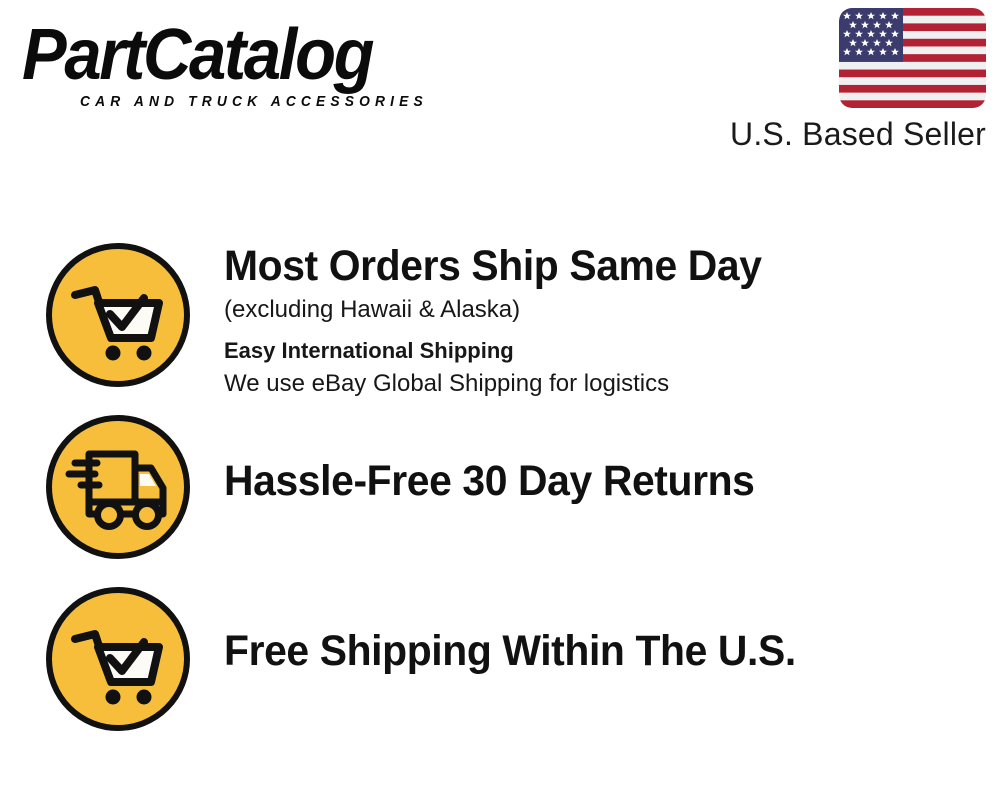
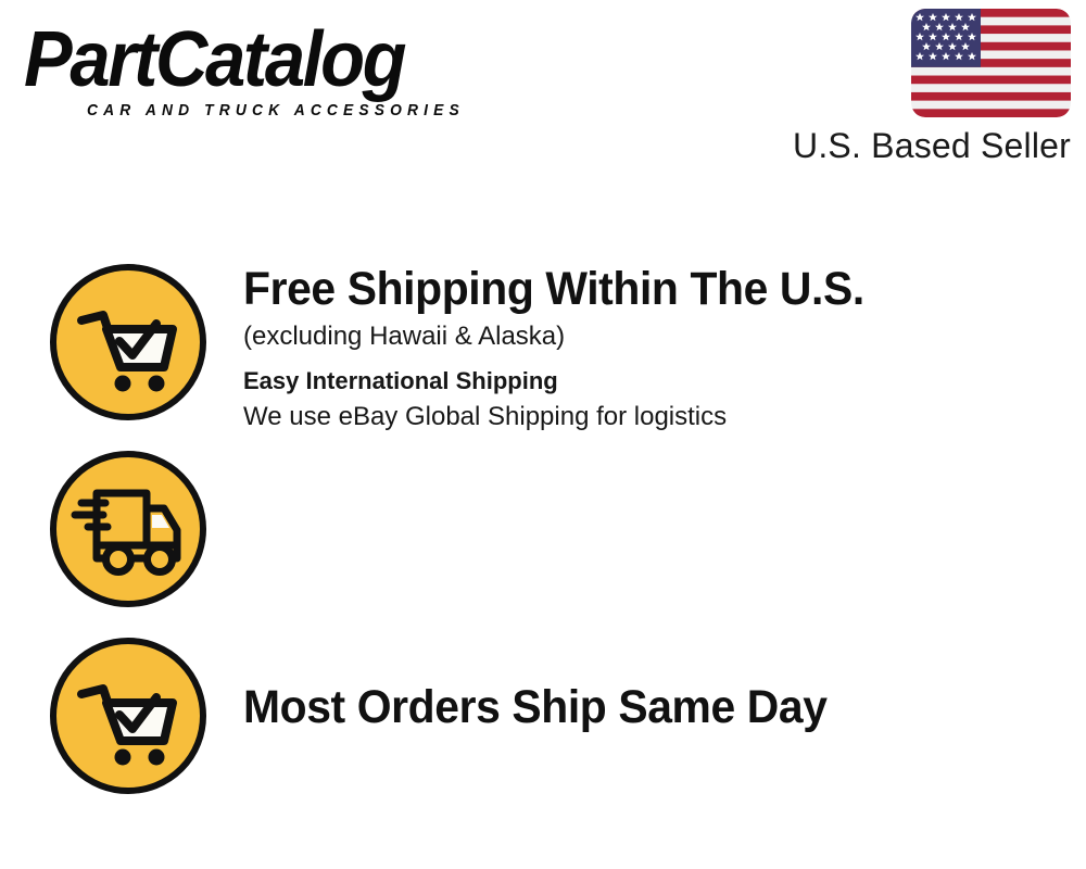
  PartCatalog
  CAR AND TRUCK ACCESSORIES
  U.S. Based Seller
- Most Orders Ship Same Day
+ Free Shipping Within The U.S.
  (excluding Hawaii & Alaska)
  Easy International Shipping
  We use eBay Global Shipping for logistics
- Hassle-Free 30 Day Returns
- Free Shipping Within The U.S.
+ Most Orders Ship Same Day
